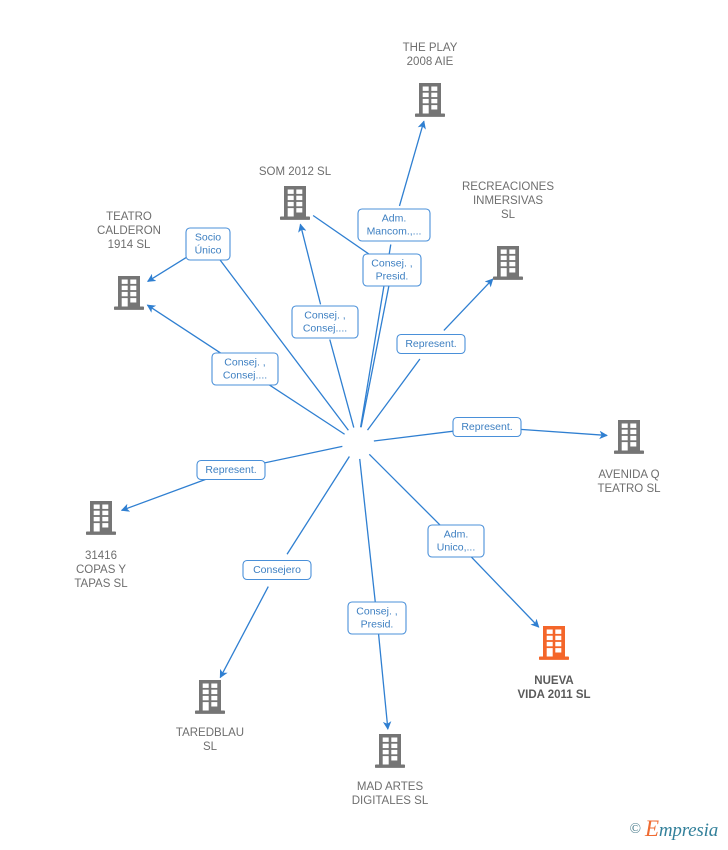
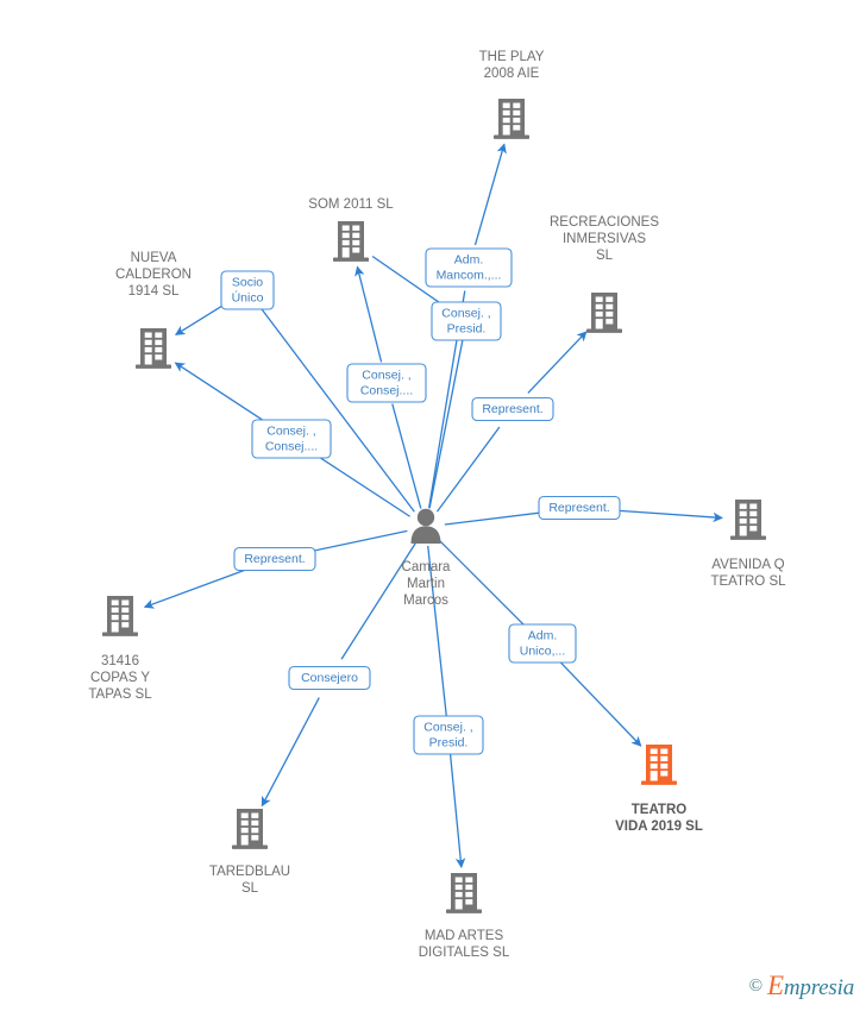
  THE PLAY
  2008 AIE
- SOM 2012 SL
+ SOM 2011 SL
  RECREACIONES
  INMERSIVAS
  SL
- TEATRO
+ NUEVA
  CALDERON
  1914 SL
  AVENIDA Q
  TEATRO SL
  31416
  COPAS Y
  TAPAS SL
- NUEVA
+ TEATRO
- VIDA 2011 SL
+ VIDA 2019 SL
  TAREDBLAU
  SL
  MAD ARTES
  DIGITALES SL
+ Camara
+ Martin
+ Marcos
  Adm.
  Mancom.,...
  Consej. ,
  Consej....
  Represent.
  Consej. ,
  Consej....
  Represent.
  Represent.
  Adm.
  Unico,...
  Consejero
  Consej. ,
  Presid.
  Consej. ,
  Presid.
  Socio
  Único
  ©
  Empresia
